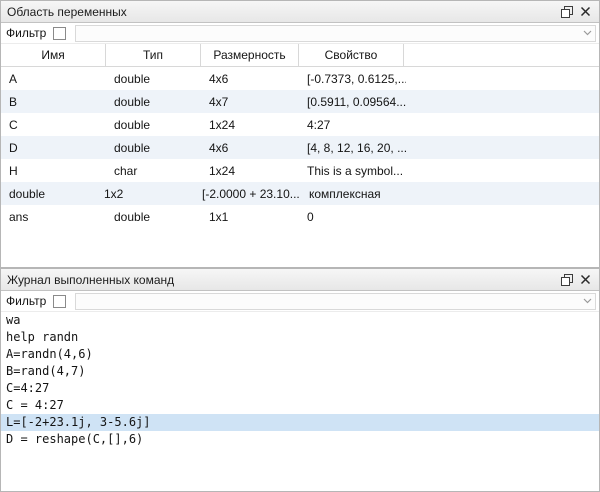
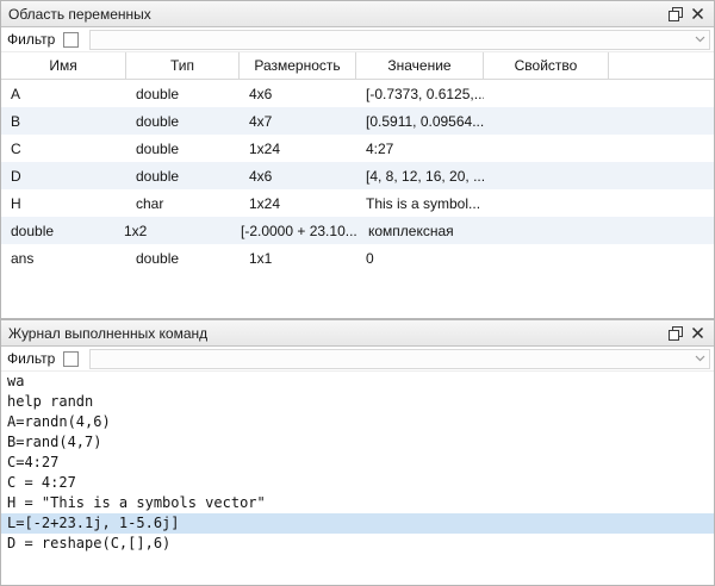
  Область переменных
  Фильтр
  Имя
  Тип
  Размерность
+ Значение
  Свойство
  A
  double
  4x6
  [-0.7373, 0.6125,..
  B
  double
  4x7
  [0.5911, 0.09564...
  C
  double
  1x24
  4:27
  D
  double
  4x6
  [4, 8, 12, 16, 20, ...
  H
  char
  1x24
  This is a symbol...
  double
  1x2
  [-2.0000 + 23.10...
  комплексная
  ans
  double
  1x1
  0
  Журнал выполненных команд
  Фильтр
  wa
  help randn
  A=randn(4,6)
  B=rand(4,7)
  C=4:27
  C = 4:27
+ H = "This is a symbols vector"
- L=[-2+23.1j, 3-5.6j]
+ L=[-2+23.1j, 1-5.6j]
  D = reshape(C,[],6)
